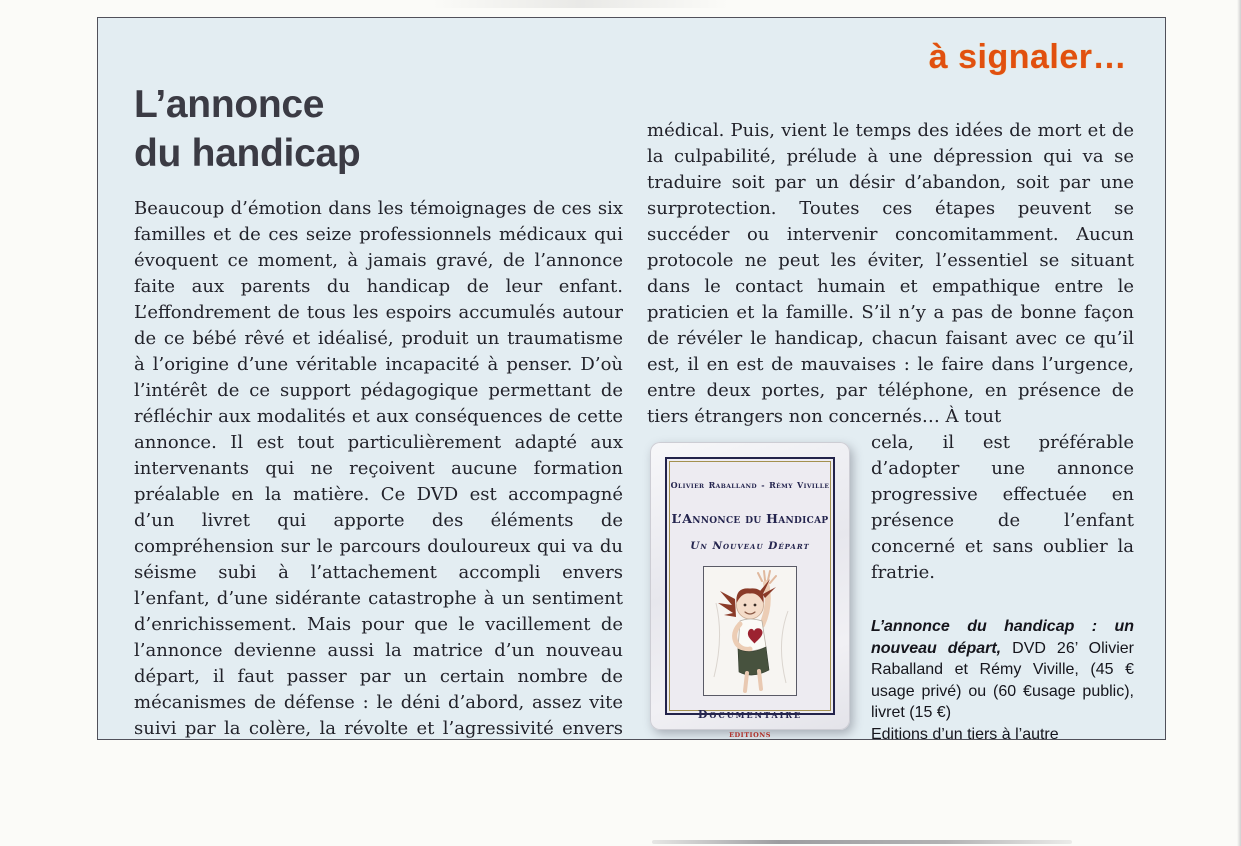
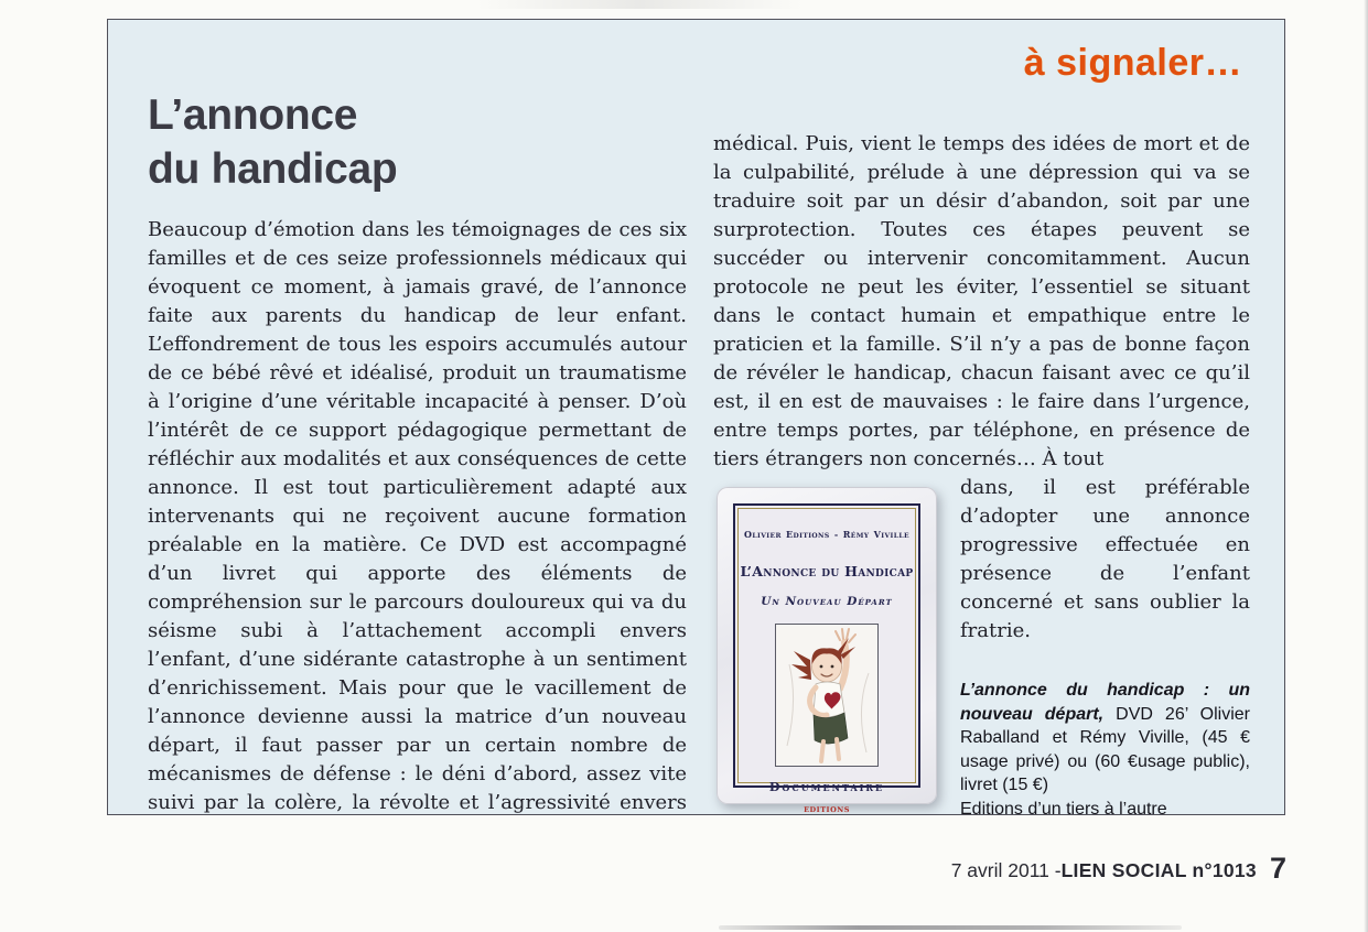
  à signaler…
  L’annonce
  du handicap
  Beaucoup d’émotion dans les témoignages de ces six familles et de ces seize professionnels médicaux qui évoquent ce moment, à jamais gravé, de l’annonce faite aux parents du handicap de leur enfant. L’effondrement de tous les espoirs accumulés autour de ce bébé rêvé et idéalisé, produit un traumatisme à l’origine d’une véritable incapacité à penser. D’où l’intérêt de ce support pédagogique permettant de réfléchir aux modalités et aux conséquences de cette annonce. Il est tout particulièrement adapté aux intervenants qui ne reçoivent aucune formation préalable en la matière. Ce DVD est accompagné d’un livret qui apporte des éléments de compréhension sur le parcours douloureux qui va du séisme subi à l’attachement accompli envers l’enfant, d’une sidérante catastrophe à un sentiment d’enrichissement. Mais pour que le vacillement de l’annonce devienne aussi la matrice d’un nouveau départ, il faut passer par un certain nombre de mécanismes de défense : le déni d’abord, assez vite suivi par la colère, la révolte et l’agressivité envers
- médical. Puis, vient le temps des idées de mort et de la culpabilité, prélude à une dépression qui va se traduire soit par un désir d’abandon, soit par une surprotection. Toutes ces étapes peuvent se succéder ou intervenir concomitamment. Aucun protocole ne peut les éviter, l’essentiel se situant dans le contact humain et empathique entre le praticien et la famille. S’il n’y a pas de bonne façon de révéler le handicap, chacun faisant avec ce qu’il est, il en est de mauvaises : le faire dans l’urgence, entre deux portes, par téléphone, en présence de tiers étrangers non concernés… À tout
+ médical. Puis, vient le temps des idées de mort et de la culpabilité, prélude à une dépression qui va se traduire soit par un désir d’abandon, soit par une surprotection. Toutes ces étapes peuvent se succéder ou intervenir concomitamment. Aucun protocole ne peut les éviter, l’essentiel se situant dans le contact humain et empathique entre le praticien et la famille. S’il n’y a pas de bonne façon de révéler le handicap, chacun faisant avec ce qu’il est, il en est de mauvaises : le faire dans l’urgence, entre temps portes, par téléphone, en présence de tiers étrangers non concernés… À tout
- Olivier Raballand - Rémy Viville
+ Olivier Editions - Rémy Viville
  L’Annonce du Handicap
  Un Nouveau Départ
  Documentaire
  EDITIONS
- cela, il est préférable d’adopter une annonce progressive effectuée en présence de l’enfant concerné et sans oublier la fratrie.
+ dans, il est préférable d’adopter une annonce progressive effectuée en présence de l’enfant concerné et sans oublier la fratrie.
  L’annonce du handicap : un nouveau départ, DVD 26’ Olivier Raballand et Rémy Viville, (45 € usage privé) ou (60 €usage public), livret (15 €)
  Editions d’un tiers à l’autre
+ 7 avril 2011 -
+ LIEN SOCIAL n°1013
+ 7
